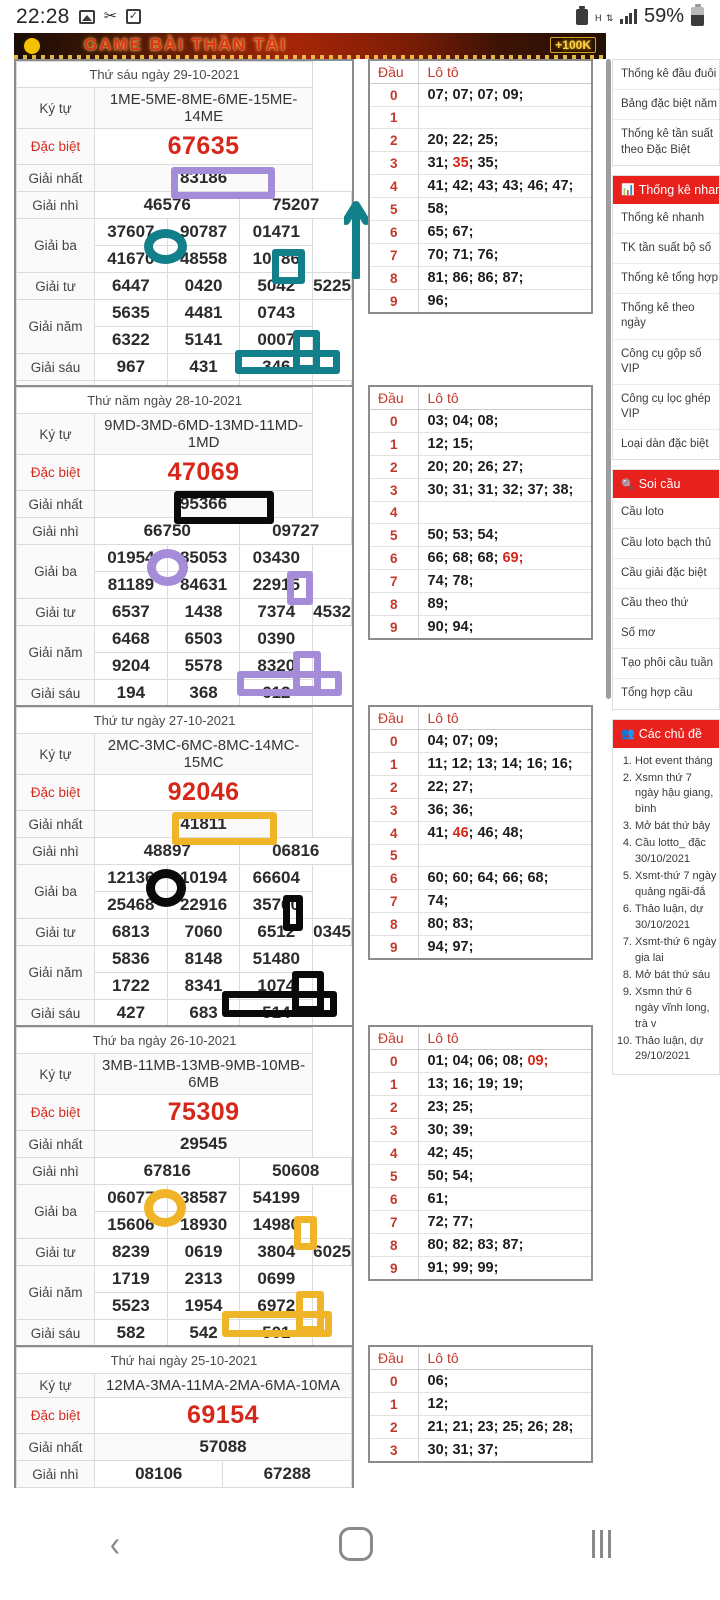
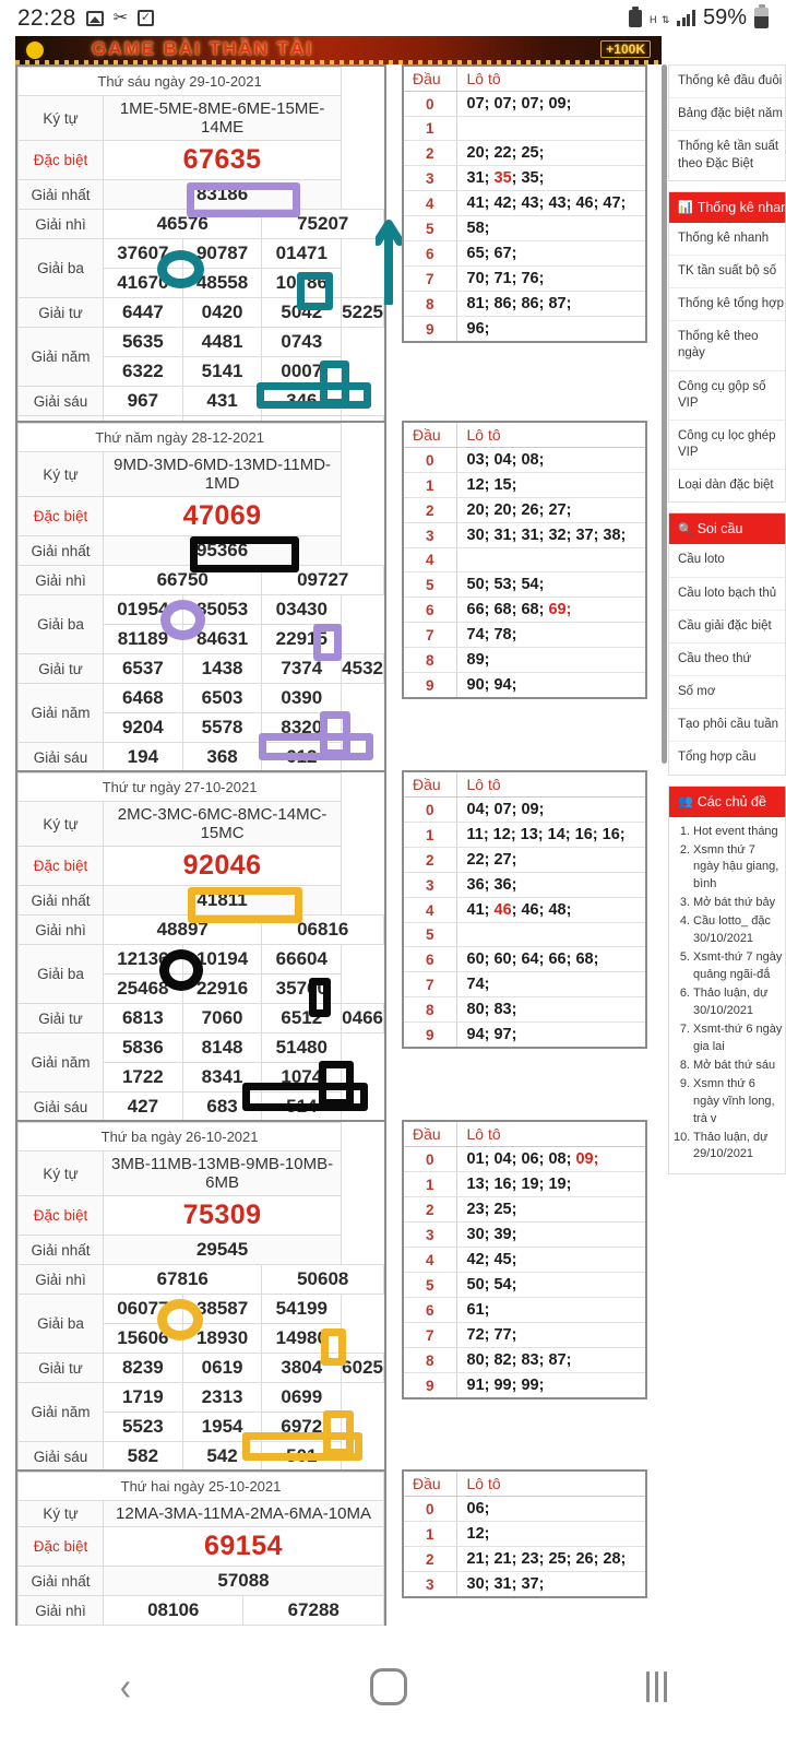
  22:28
  ✂
  ✓
  H ⇅
  59%
  GAME BÀI THẦN TÀI
  +100K
  Thứ sáu ngày 29-10-2021
  Ký tự	1ME-5ME-8ME-6ME-15ME-14ME
  Đặc biệt	67635
  Giải nhất	83186
  Giải nhì	46576	75207
  Giải ba	37607	90787	01471
  41670	48558	10786
  Giải tư	6447	0420	5042	5225
  Giải năm	5635	4481	0743
  6322	5141	0007
  Giải sáu	967	431	346
  Đầu	Lô tô
  0	07; 07; 07; 09;
  1
  2	20; 22; 25;
  3	31; 35; 35;
  4	41; 42; 43; 43; 46; 47;
  5	58;
  6	65; 67;
  7	70; 71; 76;
  8	81; 86; 86; 87;
  9	96;
- Thứ năm ngày 28-10-2021
+ Thứ năm ngày 28-12-2021
  Ký tự	9MD-3MD-6MD-13MD-11MD-1MD
  Đặc biệt	47069
  Giải nhất	95366
  Giải nhì	66750	09727
  Giải ba	01954	85053	03430
  81189	84631	22915
  Giải tư	6537	1438	7374	4532
  Giải năm	6468	6503	0390
  9204	5578	8320
  Giải sáu	194	368	612
  Đầu	Lô tô
  0	03; 04; 08;
  1	12; 15;
  2	20; 20; 26; 27;
  3	30; 31; 31; 32; 37; 38;
  4
  5	50; 53; 54;
  6	66; 68; 68; 69;
  7	74; 78;
  8	89;
  9	90; 94;
  Thứ tư ngày 27-10-2021
  Ký tự	2MC-3MC-6MC-8MC-14MC-15MC
  Đặc biệt	92046
  Giải nhất	41811
  Giải nhì	48897	06816
  Giải ba	12136	10194	66604
  25468	22916	35760
- Giải tư	6813	7060	6512	0345
+ Giải tư	6813	7060	6512	0466
  Giải năm	5836	8148	51480
  1722	8341	1074
  Giải sáu	427	683	514
  Đầu	Lô tô
  0	04; 07; 09;
  1	11; 12; 13; 14; 16; 16;
  2	22; 27;
  3	36; 36;
  4	41; 46; 46; 48;
  5
  6	60; 60; 64; 66; 68;
  7	74;
  8	80; 83;
  9	94; 97;
  Thứ ba ngày 26-10-2021
  Ký tự	3MB-11MB-13MB-9MB-10MB-6MB
  Đặc biệt	75309
  Giải nhất	29545
  Giải nhì	67816	50608
  Giải ba	06077	38587	54199
  15606	18930	14980
  Giải tư	8239	0619	3804	6025
  Giải năm	1719	2313	0699
  5523	1954	6972
  Giải sáu	582	542	501
  Đầu	Lô tô
  0	01; 04; 06; 08; 09;
  1	13; 16; 19; 19;
  2	23; 25;
  3	30; 39;
  4	42; 45;
  5	50; 54;
  6	61;
  7	72; 77;
  8	80; 82; 83; 87;
  9	91; 99; 99;
  Thứ hai ngày 25-10-2021
  Ký tự	12MA-3MA-11MA-2MA-6MA-10MA
  Đặc biệt	69154
  Giải nhất	57088
  Giải nhì	08106	67288
  Đầu	Lô tô
  0	06;
  1	12;
  2	21; 21; 23; 25; 26; 28;
  3	30; 31; 37;
  Thống kê đầu đuôi
  Bảng đặc biệt năm
  Thống kê tần suất theo Đặc Biệt
  📊
  Thống kê nhan
  Thống kê nhanh
  TK tần suất bộ số
  Thống kê tổng hợp
  Thống kê theo ngày
  Công cụ gộp số VIP
  Công cụ lọc ghép VIP
  Loại dàn đặc biệt
  🔍
  Soi cầu
  Cầu loto
  Cầu loto bạch thủ
  Cầu giải đặc biệt
  Cầu theo thứ
  Số mơ
  Tạo phôi cầu tuần
  Tổng hợp cầu
  👥
  Các chủ đề
  1.
  Hot event tháng
  2.
  Xsmn thứ 7 ngày hậu giang, bình
  3.
  Mở bát thứ bảy
  4.
  Cầu lotto_ đặc 30/10/2021
  5.
  Xsmt-thứ 7 ngày quảng ngãi-đắ
  6.
  Thảo luận, dự 30/10/2021
  7.
  Xsmt-thứ 6 ngày gia lai
  8.
  Mở bát thứ sáu
  9.
  Xsmn thứ 6 ngày vĩnh long, trà v
  10.
  Thảo luận, dự 29/10/2021
  ‹
